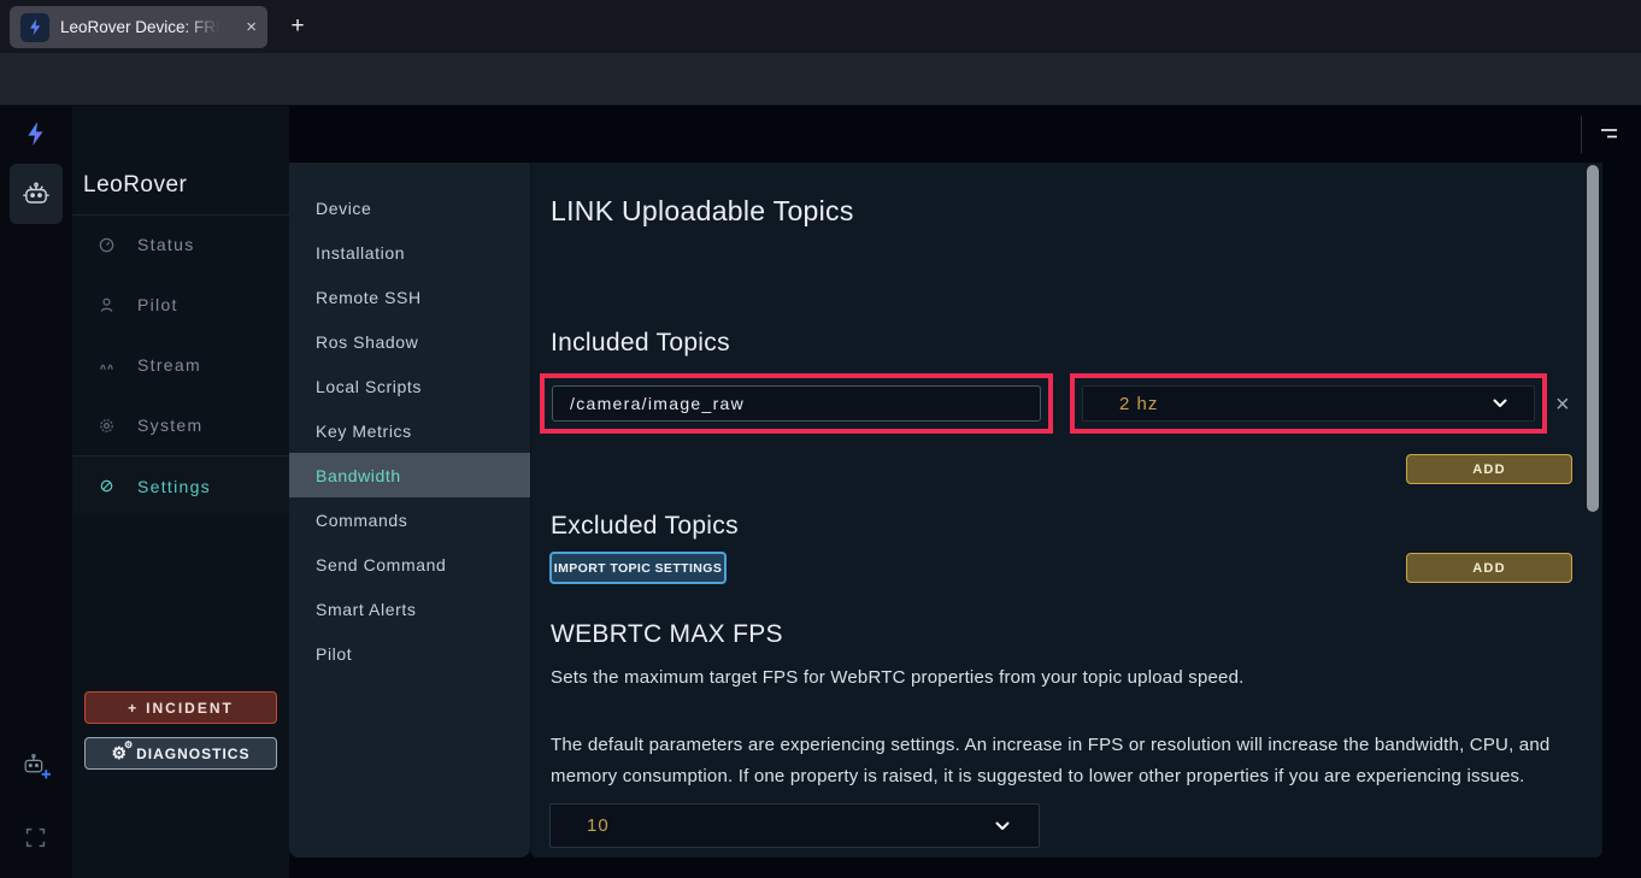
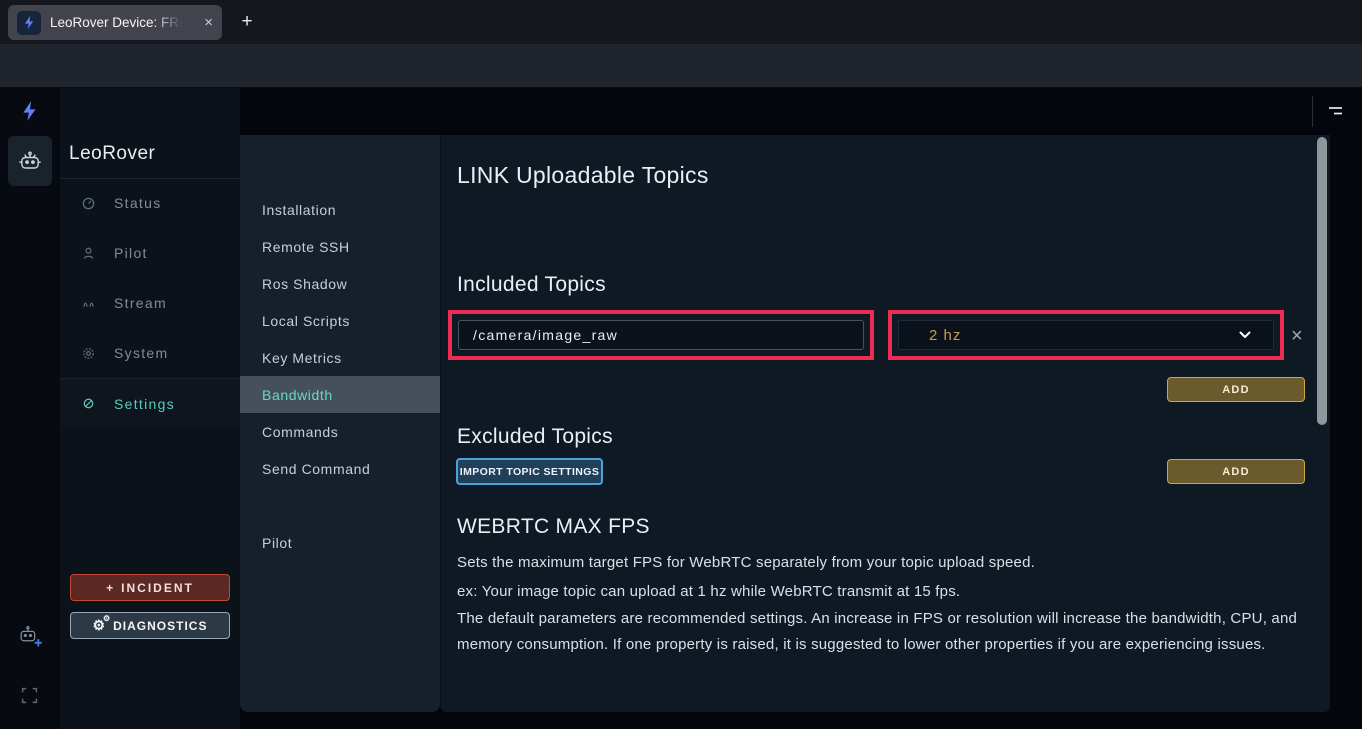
  LeoRover Device: FR
  ×
  +
  LeoRover
  Status
  Pilot
  Stream
  System
  Settings
  +
  INCIDENT
  ⚙
  ⚙
  DIAGNOSTICS
- Device
  Installation
  Remote SSH
  Ros Shadow
  Local Scripts
  Key Metrics
  Bandwidth
  Commands
  Send Command
- Smart Alerts
  Pilot
  LINK Uploadable Topics
  Included Topics
  /camera/image_raw
  2 hz
  ×
  ADD
  Excluded Topics
  IMPORT TOPIC SETTINGS
  ADD
  WEBRTC MAX FPS
- Sets the maximum target FPS for WebRTC properties from your topic upload speed.
+ Sets the maximum target FPS for WebRTC separately from your topic upload speed.
+ ex: Your image topic can upload at 1 hz while WebRTC transmit at 15 fps.
- The default parameters are experiencing settings. An increase in FPS or resolution will increase the bandwidth, CPU, and memory consumption. If one property is raised, it is suggested to lower other properties if you are experiencing issues.
+ The default parameters are recommended settings. An increase in FPS or resolution will increase the bandwidth, CPU, and memory consumption. If one property is raised, it is suggested to lower other properties if you are experiencing issues.
- 10
